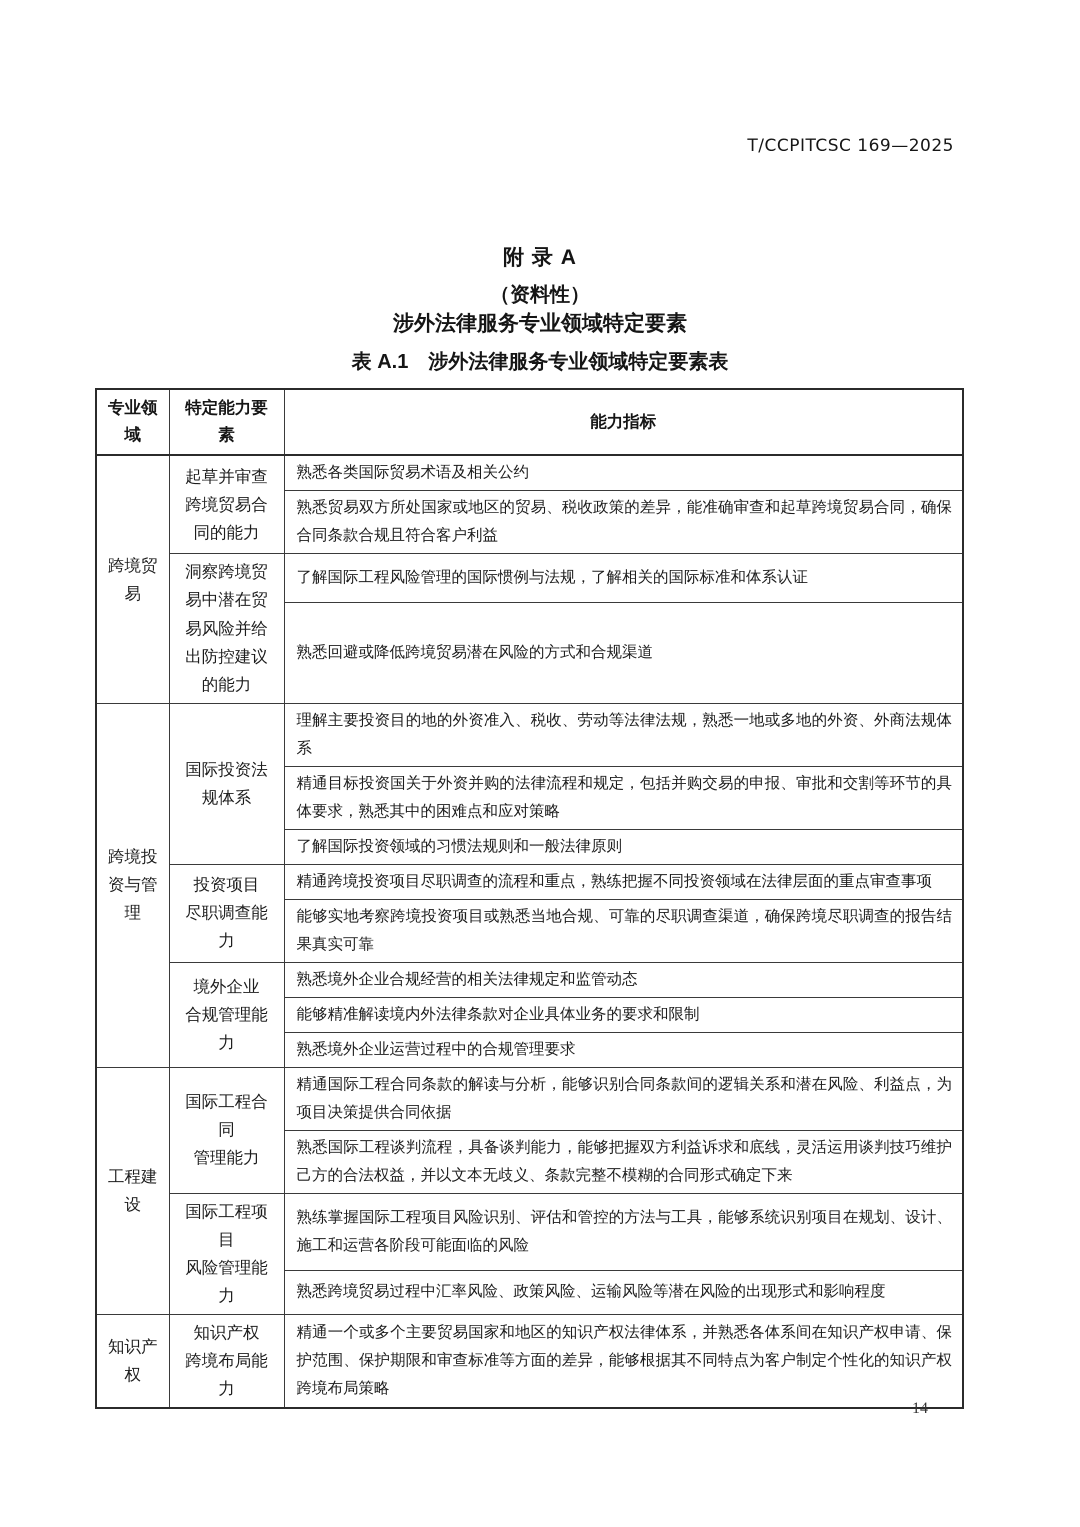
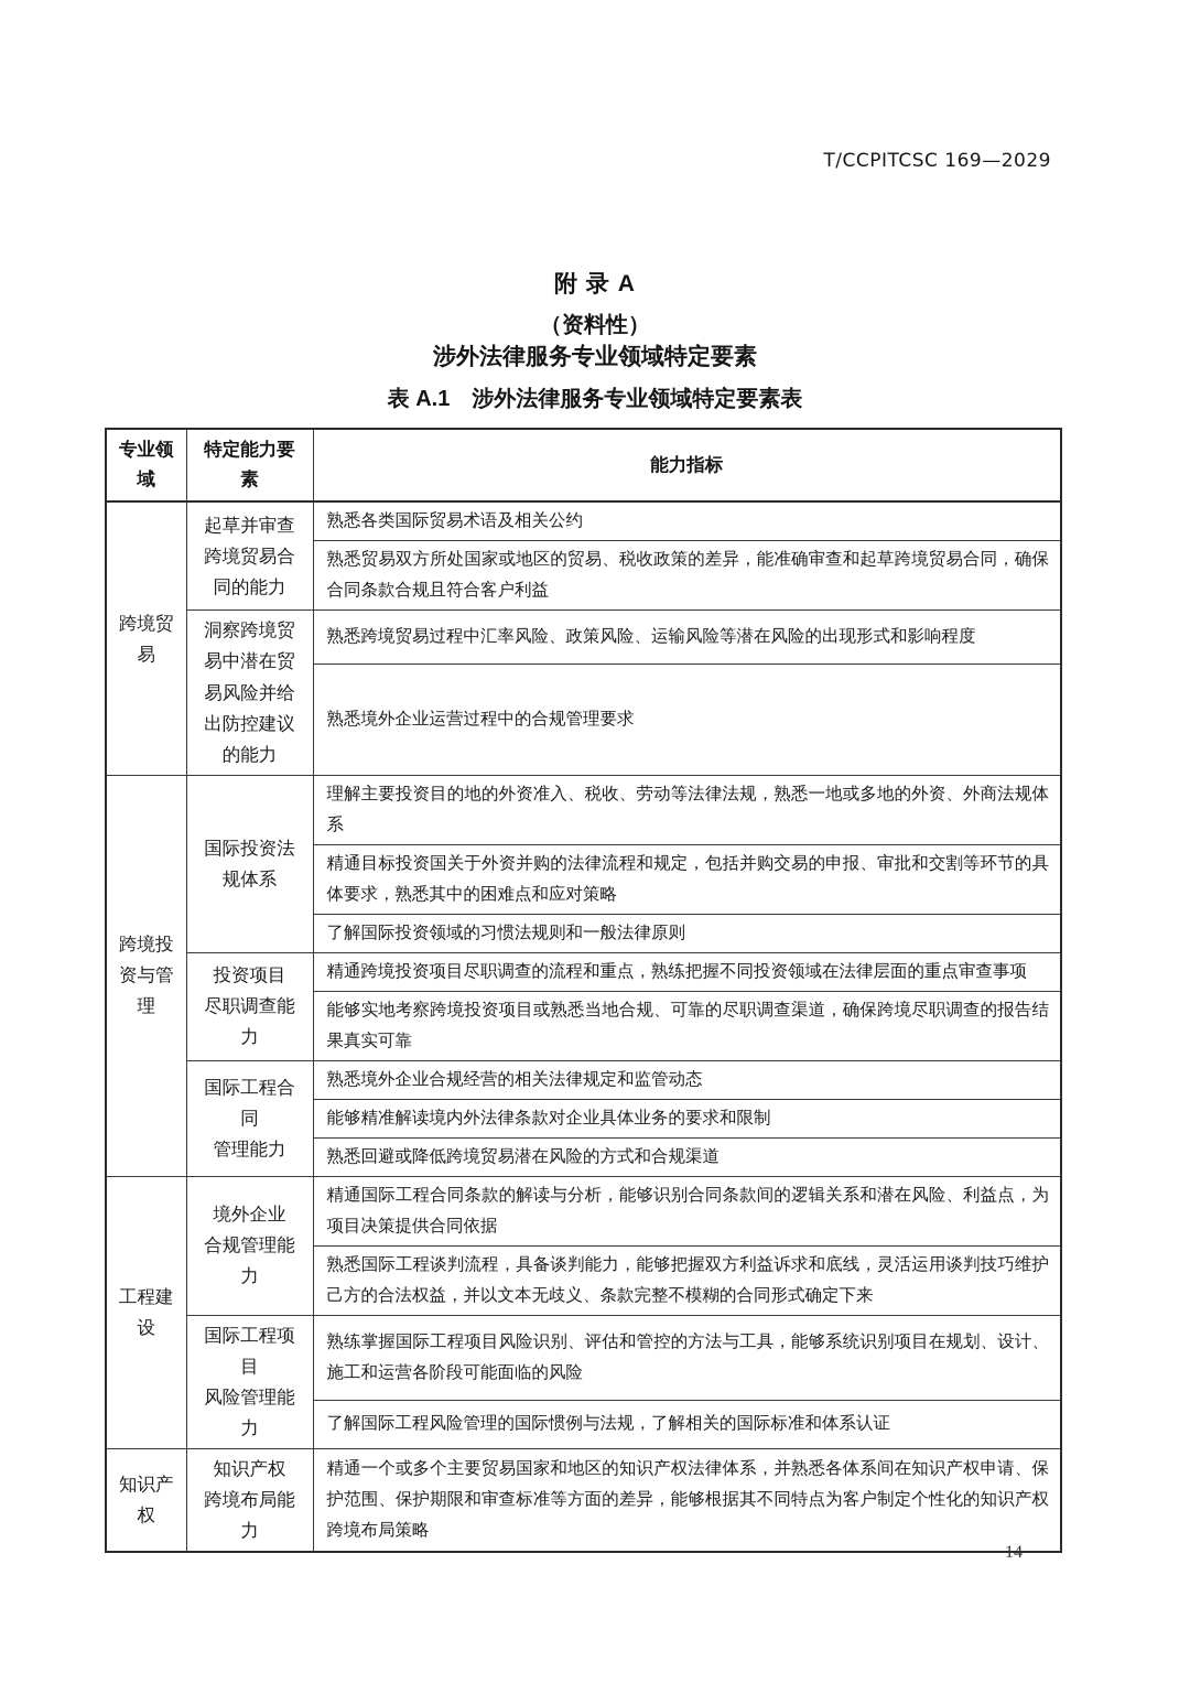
- T/CCPITCSC 169—2025
+ T/CCPITCSC 169—2029
  附 录 A
  （资料性）
  涉外法律服务专业领域特定要素
  表 A.1 涉外法律服务专业领域特定要素表
  专业领域	特定能力要素	能力指标
  跨境贸易	起草并审查跨境贸易合同的能力	熟悉各类国际贸易术语及相关公约
  熟悉贸易双方所处国家或地区的贸易、税收政策的差异，能准确审查和起草跨境贸易合同，确保合同条款合规且符合客户利益
- 洞察跨境贸易中潜在贸易风险并给出防控建议的能力	了解国际工程风险管理的国际惯例与法规，了解相关的国际标准和体系认证
+ 洞察跨境贸易中潜在贸易风险并给出防控建议的能力	熟悉跨境贸易过程中汇率风险、政策风险、运输风险等潜在风险的出现形式和影响程度
- 熟悉回避或降低跨境贸易潜在风险的方式和合规渠道
+ 熟悉境外企业运营过程中的合规管理要求
  跨境投资与管理	国际投资法规体系	理解主要投资目的地的外资准入、税收、劳动等法律法规，熟悉一地或多地的外资、外商法规体系
  精通目标投资国关于外资并购的法律流程和规定，包括并购交易的申报、审批和交割等环节的具体要求，熟悉其中的困难点和应对策略
  了解国际投资领域的习惯法规则和一般法律原则
  投资项目 尽职调查能力	精通跨境投资项目尽职调查的流程和重点，熟练把握不同投资领域在法律层面的重点审查事项
  能够实地考察跨境投资项目或熟悉当地合规、可靠的尽职调查渠道，确保跨境尽职调查的报告结果真实可靠
- 境外企业 合规管理能力	熟悉境外企业合规经营的相关法律规定和监管动态
+ 国际工程合同 管理能力	熟悉境外企业合规经营的相关法律规定和监管动态
  能够精准解读境内外法律条款对企业具体业务的要求和限制
- 熟悉境外企业运营过程中的合规管理要求
+ 熟悉回避或降低跨境贸易潜在风险的方式和合规渠道
- 工程建设	国际工程合同 管理能力	精通国际工程合同条款的解读与分析，能够识别合同条款间的逻辑关系和潜在风险、利益点，为项目决策提供合同依据
+ 工程建设	境外企业 合规管理能力	精通国际工程合同条款的解读与分析，能够识别合同条款间的逻辑关系和潜在风险、利益点，为项目决策提供合同依据
  熟悉国际工程谈判流程，具备谈判能力，能够把握双方利益诉求和底线，灵活运用谈判技巧维护己方的合法权益，并以文本无歧义、条款完整不模糊的合同形式确定下来
  国际工程项目 风险管理能力	熟练掌握国际工程项目风险识别、评估和管控的方法与工具，能够系统识别项目在规划、设计、施工和运营各阶段可能面临的风险
- 熟悉跨境贸易过程中汇率风险、政策风险、运输风险等潜在风险的出现形式和影响程度
+ 了解国际工程风险管理的国际惯例与法规，了解相关的国际标准和体系认证
  知识产权	知识产权 跨境布局能力	精通一个或多个主要贸易国家和地区的知识产权法律体系，并熟悉各体系间在知识产权申请、保护范围、保护期限和审查标准等方面的差异，能够根据其不同特点为客户制定个性化的知识产权跨境布局策略
  14
